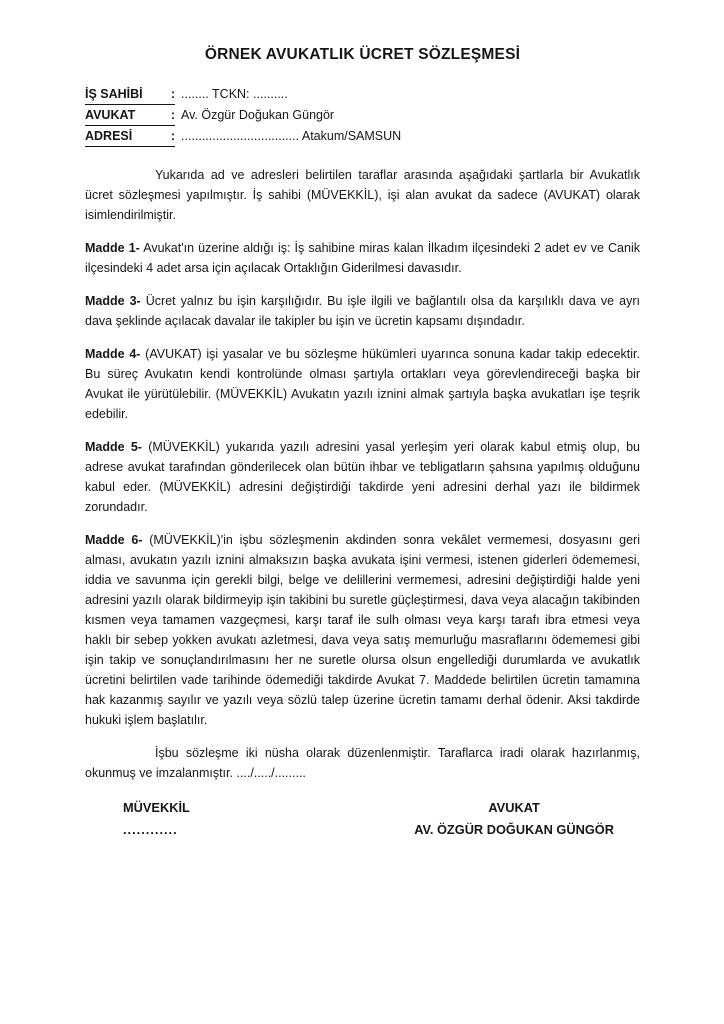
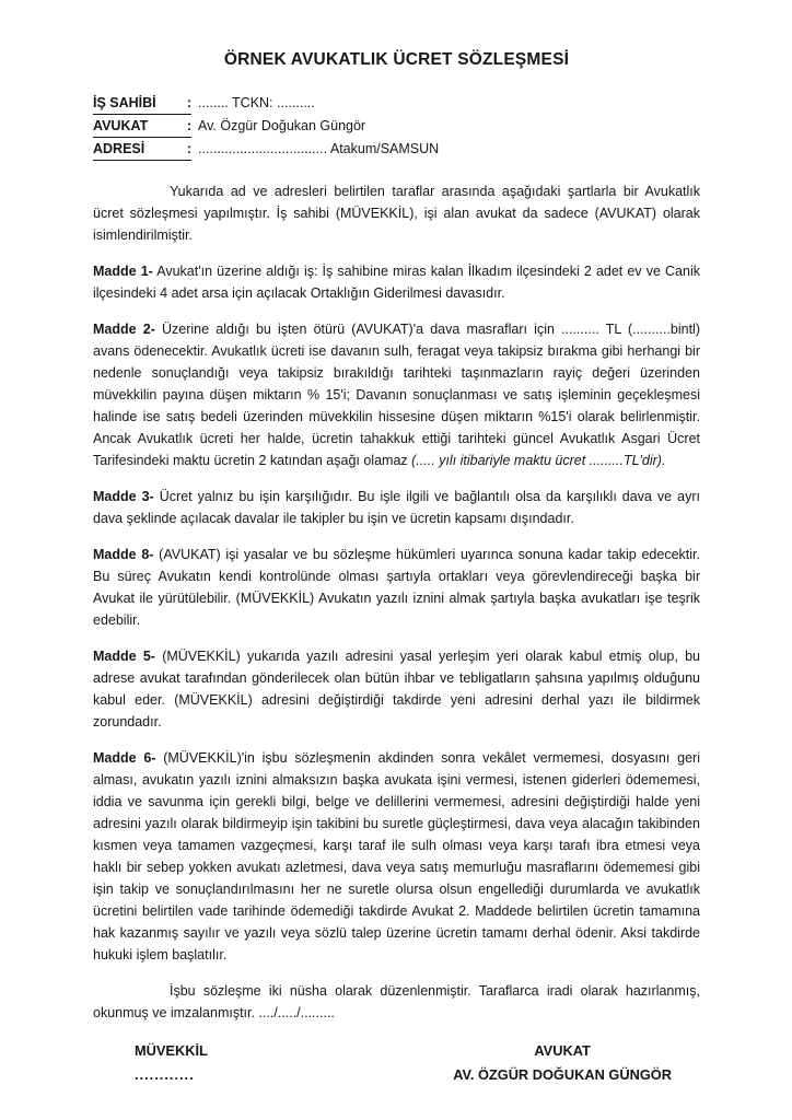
  ÖRNEK AVUKATLIK ÜCRET SÖZLEŞMESİ
  İŞ SAHİBİ
  :
  ........ TCKN: ..........
  AVUKAT
  :
  Av. Özgür Doğukan Güngör
  ADRESİ
  :
  .................................. Atakum/SAMSUN
  Yukarıda ad ve adresleri belirtilen taraflar arasında aşağıdaki şartlarla bir Avukatlık ücret sözleşmesi yapılmıştır. İş sahibi (MÜVEKKİL), işi alan avukat da sadece (AVUKAT) olarak isimlendirilmiştir.
  Madde 1- Avukat'ın üzerine aldığı iş: İş sahibine miras kalan İlkadım ilçesindeki 2 adet ev ve Canik ilçesindeki 4 adet arsa için açılacak Ortaklığın Giderilmesi davasıdır.
+ Madde 2- Üzerine aldığı bu işten ötürü (AVUKAT)'a dava masrafları için .......... TL (..........bintl) avans ödenecektir. Avukatlık ücreti ise davanın sulh, feragat veya takipsiz bırakma gibi herhangi bir nedenle sonuçlandığı veya takipsiz bırakıldığı tarihteki taşınmazların rayiç değeri üzerinden müvekkilin payına düşen miktarın % 15'i; Davanın sonuçlanması ve satış işleminin geçekleşmesi halinde ise satış bedeli üzerinden müvekkilin hissesine düşen miktarın %15'i olarak belirlenmiştir. Ancak Avukatlık ücreti her halde, ücretin tahakkuk ettiği tarihteki güncel Avukatlık Asgari Ücret Tarifesindeki maktu ücretin 2 katından aşağı olamaz (..... yılı itibariyle maktu ücret .........TL'dir).
  Madde 3- Ücret yalnız bu işin karşılığıdır. Bu işle ilgili ve bağlantılı olsa da karşılıklı dava ve ayrı dava şeklinde açılacak davalar ile takipler bu işin ve ücretin kapsamı dışındadır.
- Madde 4- (AVUKAT) işi yasalar ve bu sözleşme hükümleri uyarınca sonuna kadar takip edecektir. Bu süreç Avukatın kendi kontrolünde olması şartıyla ortakları veya görevlendireceği başka bir Avukat ile yürütülebilir. (MÜVEKKİL) Avukatın yazılı iznini almak şartıyla başka avukatları işe teşrik edebilir.
+ Madde 8- (AVUKAT) işi yasalar ve bu sözleşme hükümleri uyarınca sonuna kadar takip edecektir. Bu süreç Avukatın kendi kontrolünde olması şartıyla ortakları veya görevlendireceği başka bir Avukat ile yürütülebilir. (MÜVEKKİL) Avukatın yazılı iznini almak şartıyla başka avukatları işe teşrik edebilir.
  Madde 5- (MÜVEKKİL) yukarıda yazılı adresini yasal yerleşim yeri olarak kabul etmiş olup, bu adrese avukat tarafından gönderilecek olan bütün ihbar ve tebligatların şahsına yapılmış olduğunu kabul eder. (MÜVEKKİL) adresini değiştirdiği takdirde yeni adresini derhal yazı ile bildirmek zorundadır.
- Madde 6- (MÜVEKKİL)'in işbu sözleşmenin akdinden sonra vekâlet vermemesi, dosyasını geri alması, avukatın yazılı iznini almaksızın başka avukata işini vermesi, istenen giderleri ödememesi, iddia ve savunma için gerekli bilgi, belge ve delillerini vermemesi, adresini değiştirdiği halde yeni adresini yazılı olarak bildirmeyip işin takibini bu suretle güçleştirmesi, dava veya alacağın takibinden kısmen veya tamamen vazgeçmesi, karşı taraf ile sulh olması veya karşı tarafı ibra etmesi veya haklı bir sebep yokken avukatı azletmesi, dava veya satış memurluğu masraflarını ödememesi gibi işin takip ve sonuçlandırılmasını her ne suretle olursa olsun engellediği durumlarda ve avukatlık ücretini belirtilen vade tarihinde ödemediği takdirde Avukat 7. Maddede belirtilen ücretin tamamına hak kazanmış sayılır ve yazılı veya sözlü talep üzerine ücretin tamamı derhal ödenir. Aksi takdirde hukuki işlem başlatılır.
+ Madde 6- (MÜVEKKİL)'in işbu sözleşmenin akdinden sonra vekâlet vermemesi, dosyasını geri alması, avukatın yazılı iznini almaksızın başka avukata işini vermesi, istenen giderleri ödememesi, iddia ve savunma için gerekli bilgi, belge ve delillerini vermemesi, adresini değiştirdiği halde yeni adresini yazılı olarak bildirmeyip işin takibini bu suretle güçleştirmesi, dava veya alacağın takibinden kısmen veya tamamen vazgeçmesi, karşı taraf ile sulh olması veya karşı tarafı ibra etmesi veya haklı bir sebep yokken avukatı azletmesi, dava veya satış memurluğu masraflarını ödememesi gibi işin takip ve sonuçlandırılmasını her ne suretle olursa olsun engellediği durumlarda ve avukatlık ücretini belirtilen vade tarihinde ödemediği takdirde Avukat 2. Maddede belirtilen ücretin tamamına hak kazanmış sayılır ve yazılı veya sözlü talep üzerine ücretin tamamı derhal ödenir. Aksi takdirde hukuki işlem başlatılır.
  İşbu sözleşme iki nüsha olarak düzenlenmiştir. Taraflarca iradi olarak hazırlanmış, okunmuş ve imzalanmıştır. ..../...../.........
  MÜVEKKİL
  ............
  AVUKAT
  AV. ÖZGÜR DOĞUKAN GÜNGÖR
